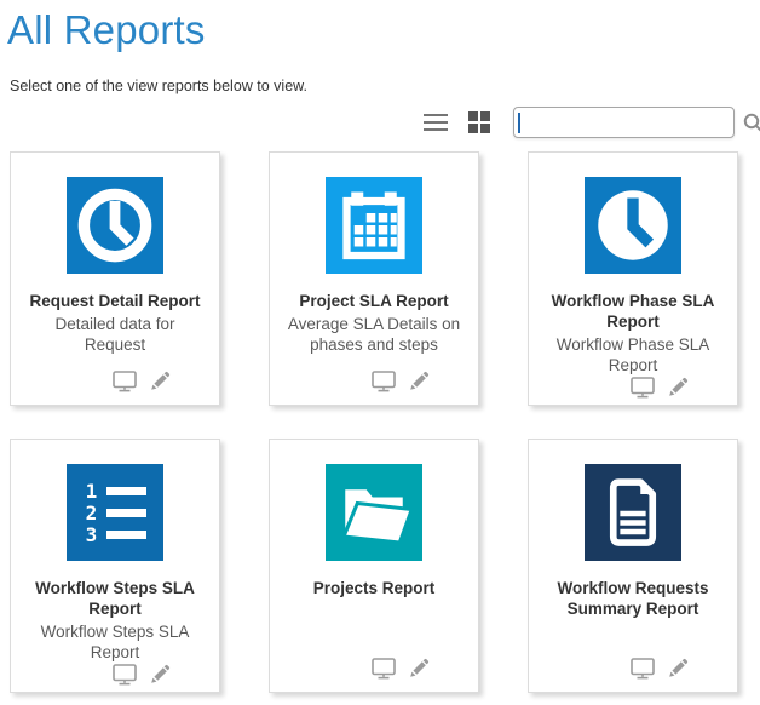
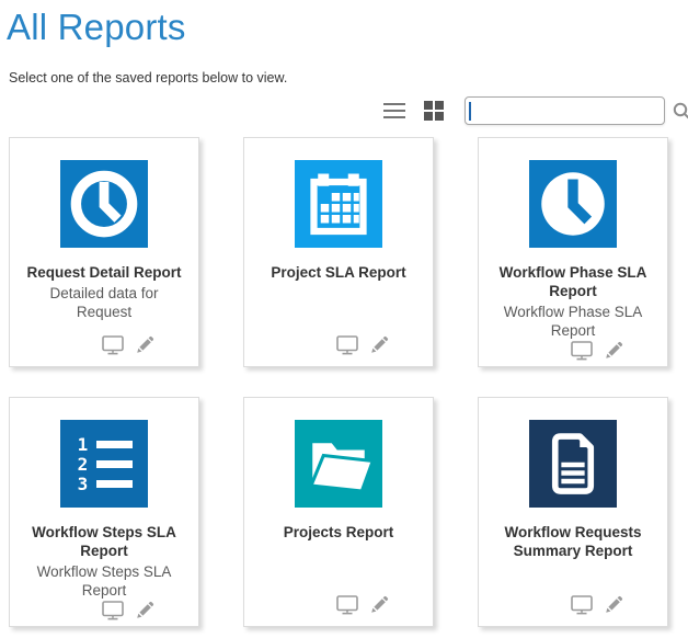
  All Reports
- Select one of the view reports below to view.
+ Select one of the saved reports below to view.
  Request Detail Report
  Detailed data for Request
  Project SLA Report
- Average SLA Details on phases and steps
  Workflow Phase SLA Report
  Workflow Phase SLA Report
  1
  2
  3
  Workflow Steps SLA Report
  Workflow Steps SLA Report
  Projects Report
  Workflow Requests Summary Report
